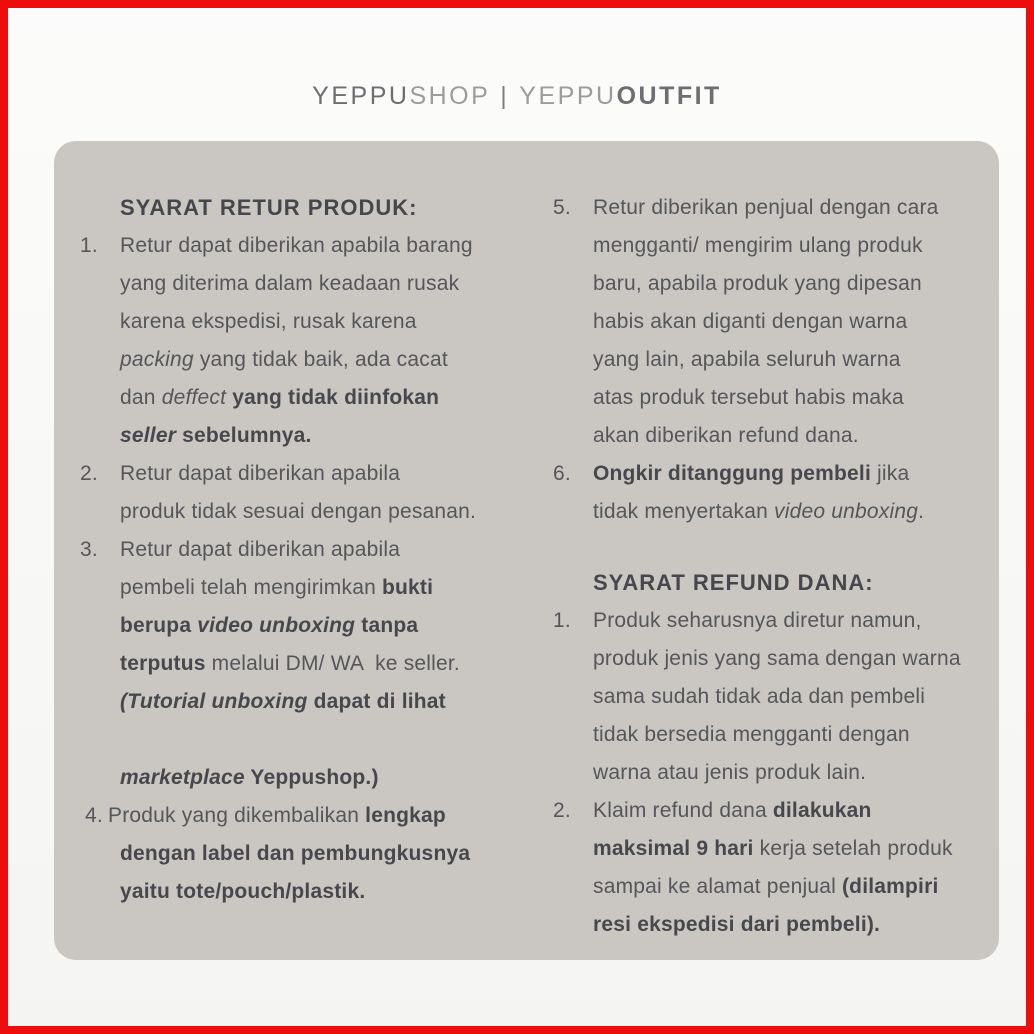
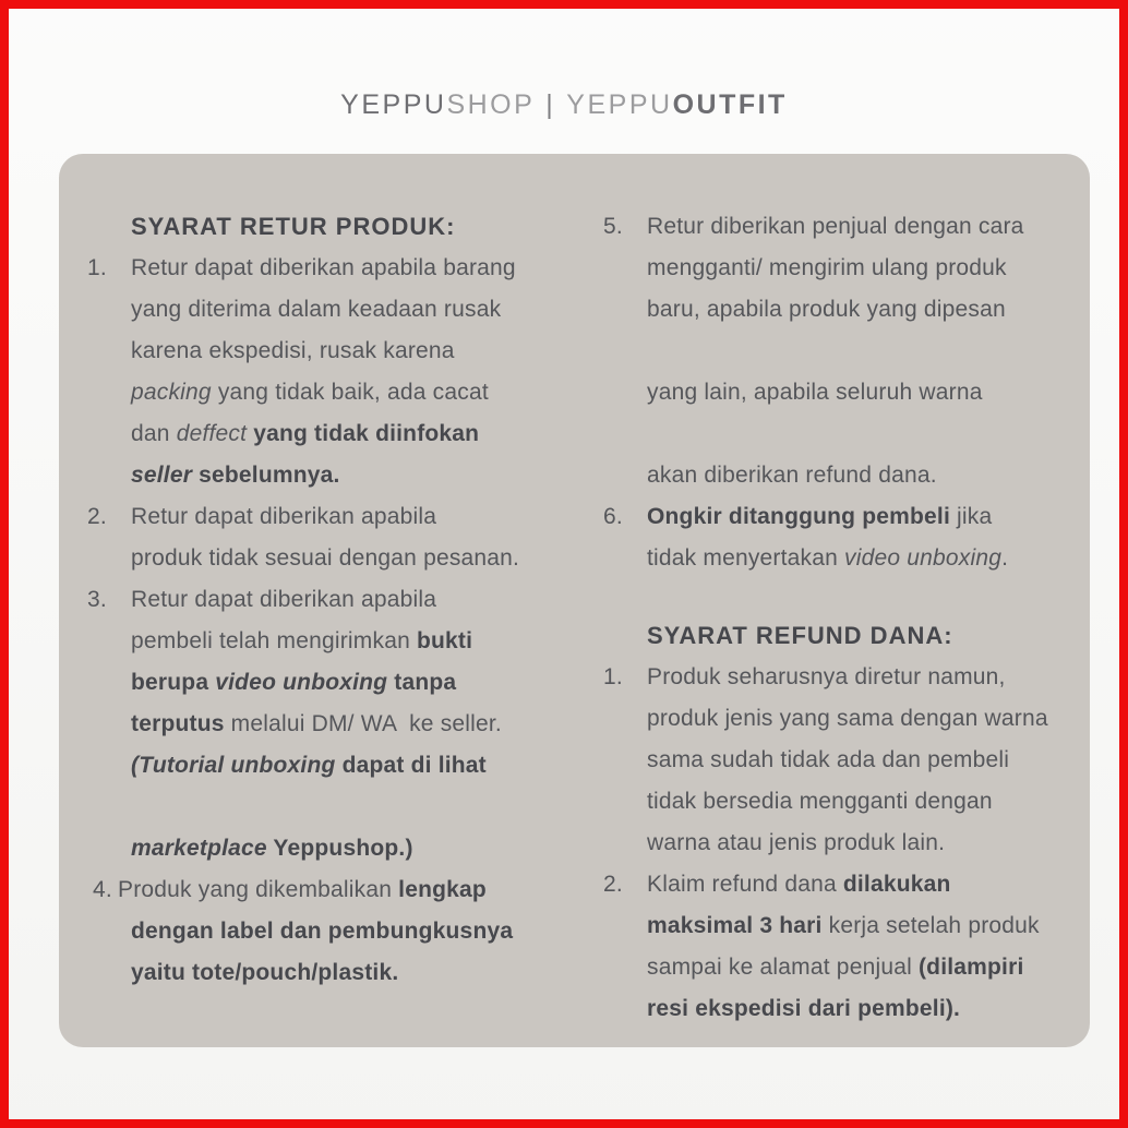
  YEPPUSHOP | YEPPUOUTFIT
  SYARAT RETUR PRODUK:
  1.
  Retur dapat diberikan apabila barang
  yang diterima dalam keadaan rusak
  karena ekspedisi, rusak karena
  packing yang tidak baik, ada cacat
  dan deffect yang tidak diinfokan
  seller sebelumnya.
  2.
  Retur dapat diberikan apabila
  produk tidak sesuai dengan pesanan.
  3.
  Retur dapat diberikan apabila
  pembeli telah mengirimkan bukti
  berupa video unboxing tanpa
  terputus melalui DM/ WA ke seller.
  (Tutorial unboxing dapat di lihat
  marketplace Yeppushop.)
  4.
  Produk yang dikembalikan lengkap
  dengan label dan pembungkusnya
  yaitu tote/pouch/plastik.
  5.
  Retur diberikan penjual dengan cara
  mengganti/ mengirim ulang produk
  baru, apabila produk yang dipesan
- habis akan diganti dengan warna
  yang lain, apabila seluruh warna
- atas produk tersebut habis maka
  akan diberikan refund dana.
  6.
  Ongkir ditanggung pembeli jika
  tidak menyertakan video unboxing.
  SYARAT REFUND DANA:
  1.
  Produk seharusnya diretur namun,
  produk jenis yang sama dengan warna
  sama sudah tidak ada dan pembeli
  tidak bersedia mengganti dengan
  warna atau jenis produk lain.
  2.
  Klaim refund dana dilakukan
- maksimal 9 hari kerja setelah produk
+ maksimal 3 hari kerja setelah produk
  sampai ke alamat penjual (dilampiri
  resi ekspedisi dari pembeli).
